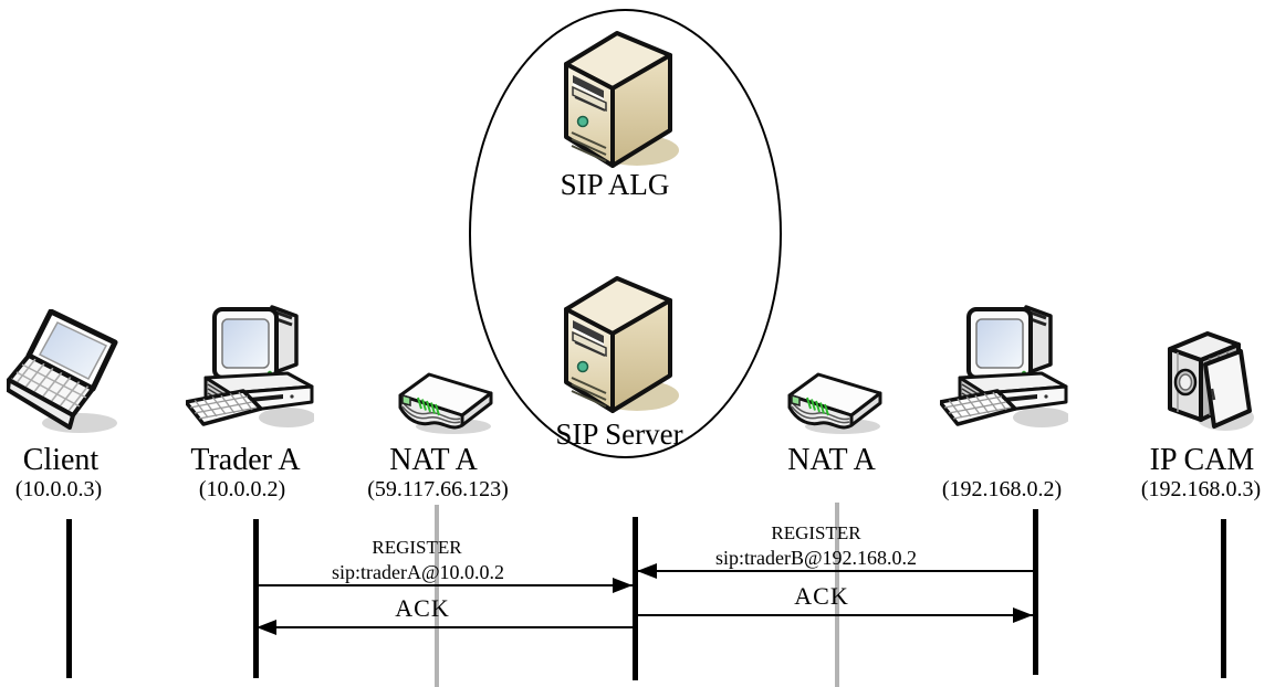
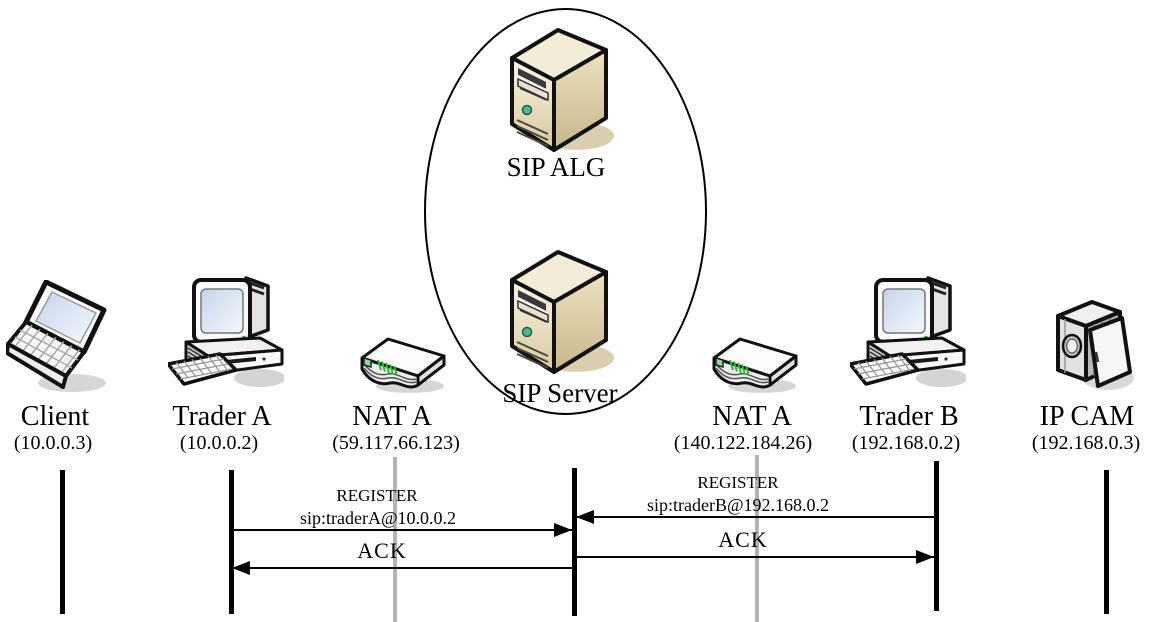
  SIP ALG
  SIP Server
  Client
  (10.0.0.3)
  Trader A
  (10.0.0.2)
  NAT A
  (59.117.66.123)
  NAT A
+ (140.122.184.26)
+ Trader B
  (192.168.0.2)
  IP CAM
  (192.168.0.3)
  REGISTER
  sip:traderA@10.0.0.2
  ACK
  REGISTER
  sip:traderB@192.168.0.2
  ACK
